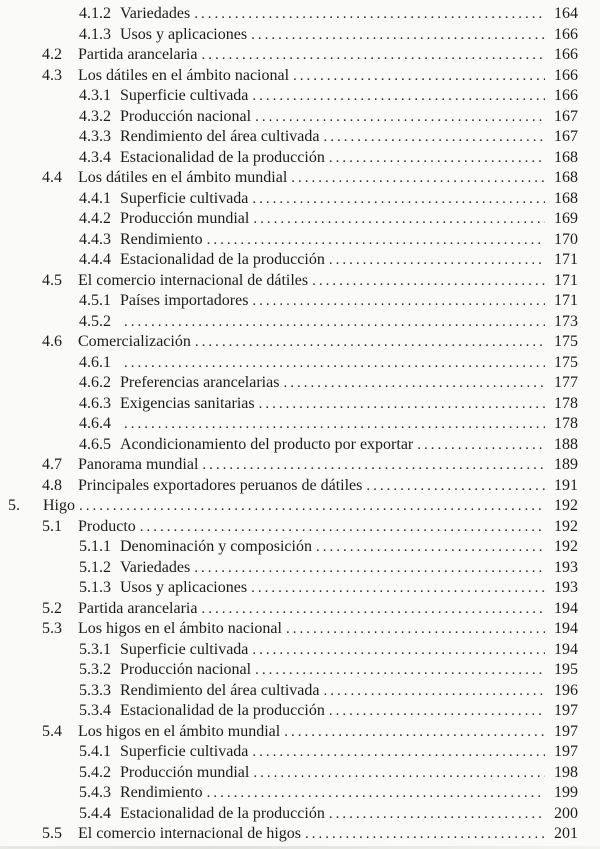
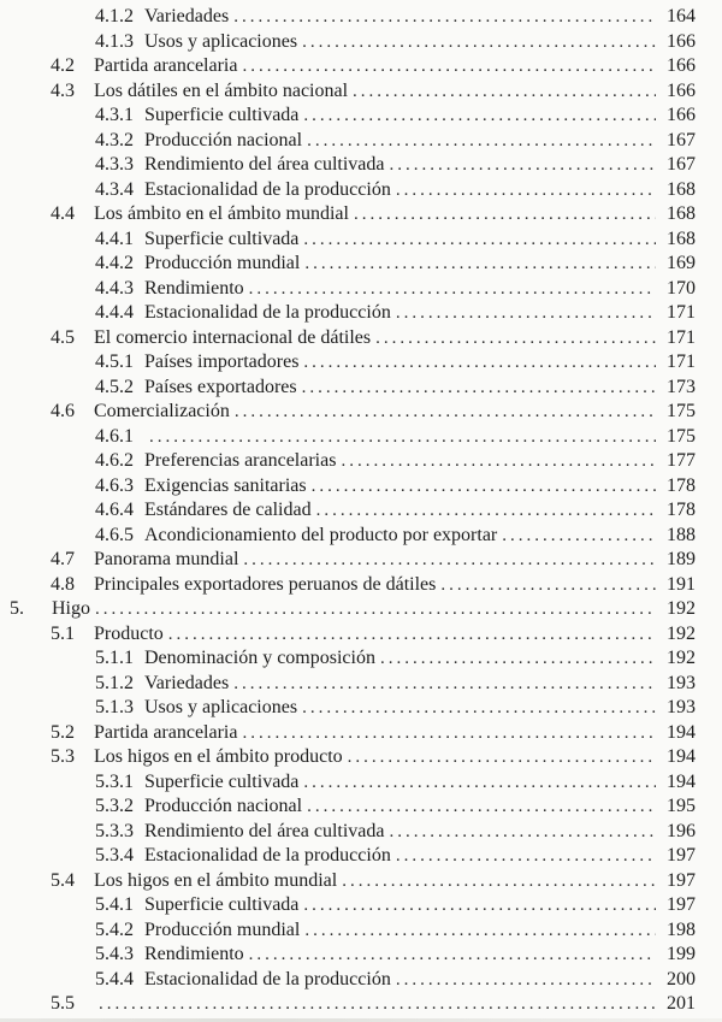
  4.1.2
  Variedades
  164
  4.1.3
  Usos y aplicaciones
  166
  4.2
  Partida arancelaria
  166
  4.3
  Los dátiles en el ámbito nacional
  166
  4.3.1
  Superficie cultivada
  166
  4.3.2
  Producción nacional
  167
  4.3.3
  Rendimiento del área cultivada
  167
  4.3.4
  Estacionalidad de la producción
  168
  4.4
- Los dátiles en el ámbito mundial
+ Los ámbito en el ámbito mundial
  168
  4.4.1
  Superficie cultivada
  168
  4.4.2
  Producción mundial
  169
  4.4.3
  Rendimiento
  170
  4.4.4
  Estacionalidad de la producción
  171
  4.5
  El comercio internacional de dátiles
  171
  4.5.1
  Países importadores
  171
  4.5.2
+ Países exportadores
  173
  4.6
  Comercialización
  175
  4.6.1
  175
  4.6.2
  Preferencias arancelarias
  177
  4.6.3
  Exigencias sanitarias
  178
  4.6.4
+ Estándares de calidad
  178
  4.6.5
  Acondicionamiento del producto por exportar
  188
  4.7
  Panorama mundial
  189
  4.8
  Principales exportadores peruanos de dátiles
  191
  5.
  Higo
  192
  5.1
  Producto
  192
  5.1.1
  Denominación y composición
  192
  5.1.2
  Variedades
  193
  5.1.3
  Usos y aplicaciones
  193
  5.2
  Partida arancelaria
  194
  5.3
- Los higos en el ámbito nacional
+ Los higos en el ámbito producto
  194
  5.3.1
  Superficie cultivada
  194
  5.3.2
  Producción nacional
  195
  5.3.3
  Rendimiento del área cultivada
  196
  5.3.4
  Estacionalidad de la producción
  197
  5.4
  Los higos en el ámbito mundial
  197
  5.4.1
  Superficie cultivada
  197
  5.4.2
  Producción mundial
  198
  5.4.3
  Rendimiento
  199
  5.4.4
  Estacionalidad de la producción
  200
  5.5
- El comercio internacional de higos
  201
